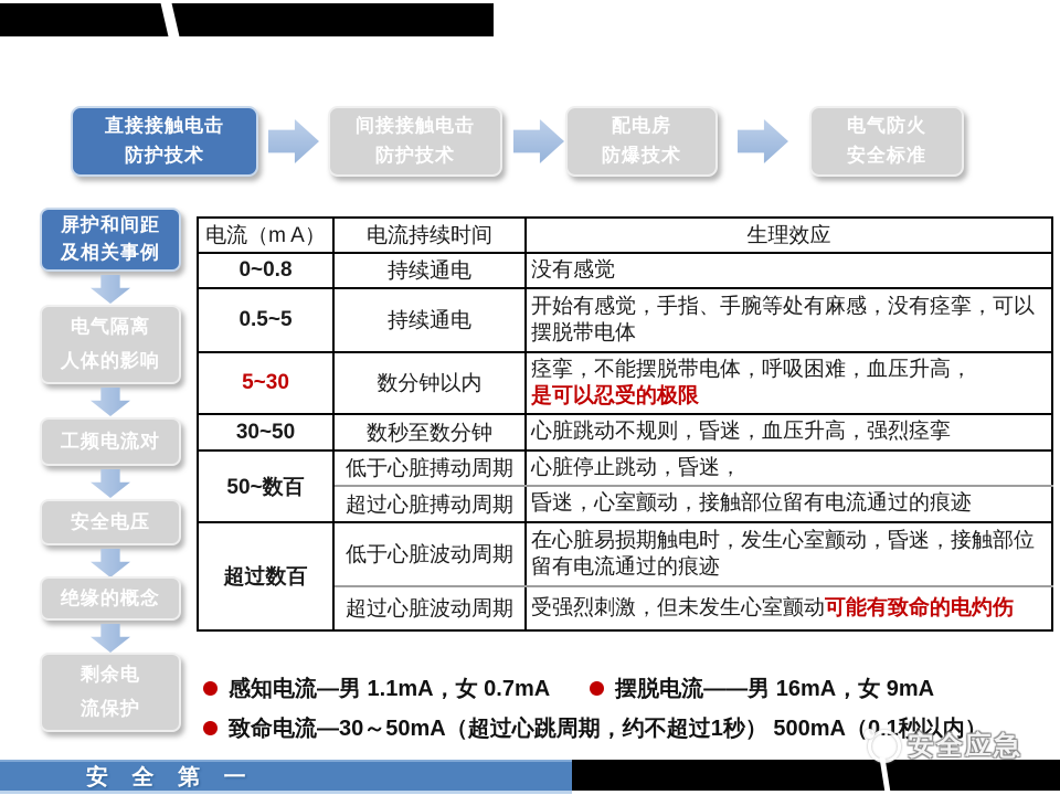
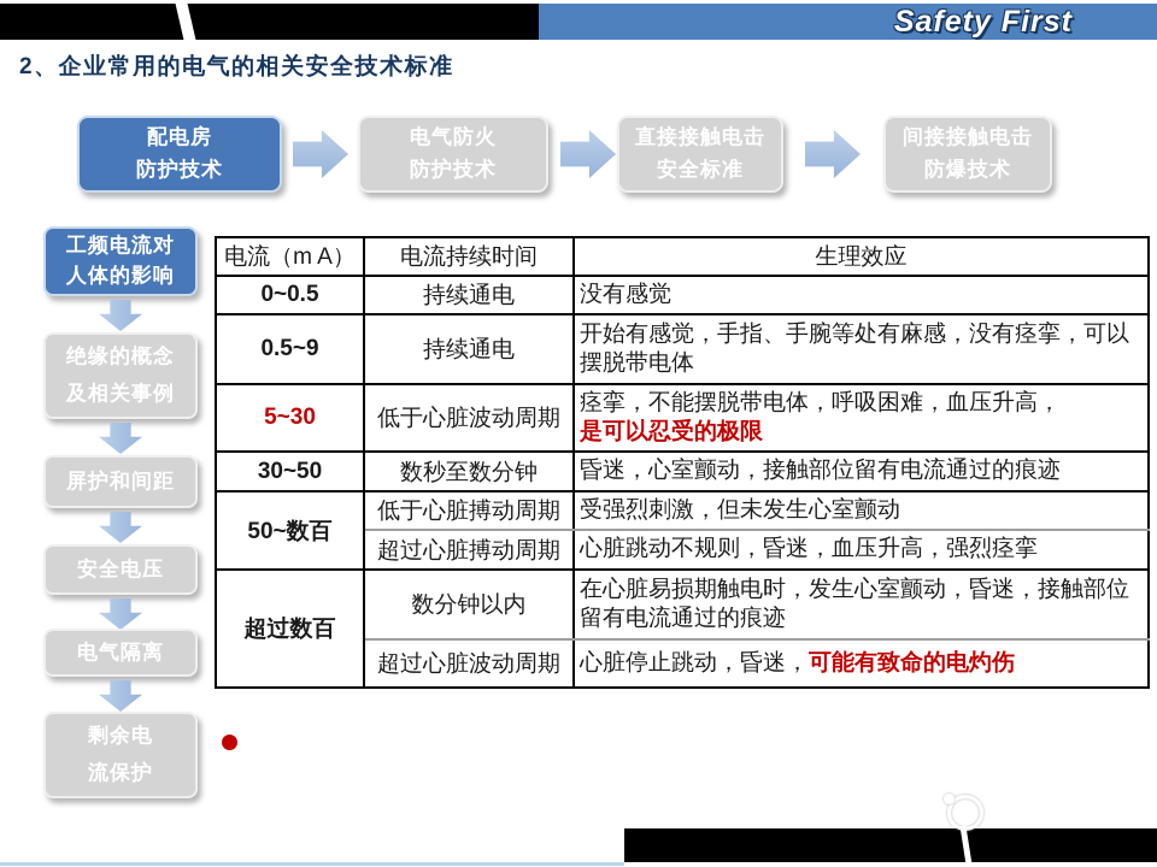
+ Safety First
+ 2、企业常用的电气的相关安全技术标准
- 直接接触电击
+ 配电房
  防护技术
- 间接接触电击
+ 电气防火
  防护技术
- 配电房
+ 直接接触电击
- 防爆技术
+ 安全标准
- 电气防火
+ 间接接触电击
- 安全标准
+ 防爆技术
- 屏护和间距
+ 工频电流对
- 及相关事例
+ 人体的影响
- 电气隔离
+ 绝缘的概念
- 人体的影响
+ 及相关事例
- 工频电流对
+ 屏护和间距
  安全电压
- 绝缘的概念
+ 电气隔离
  剩余电
  流保护
  电流（m A）	电流持续时间	生理效应
- 0~0.8	持续通电	没有感觉
+ 0~0.5	持续通电	没有感觉
- 0.5~5	持续通电	开始有感觉，手指、手腕等处有麻感，没有痉挛，可以摆脱带电体
+ 0.5~9	持续通电	开始有感觉，手指、手腕等处有麻感，没有痉挛，可以摆脱带电体
- 5~30	数分钟以内	痉挛，不能摆脱带电体，呼吸困难，血压升高，是可以忍受的极限
+ 5~30	低于心脏波动周期	痉挛，不能摆脱带电体，呼吸困难，血压升高，是可以忍受的极限
- 30~50	数秒至数分钟	心脏跳动不规则，昏迷，血压升高，强烈痉挛
+ 30~50	数秒至数分钟	昏迷，心室颤动，接触部位留有电流通过的痕迹
- 50~数百	低于心脏搏动周期	心脏停止跳动，昏迷，
+ 50~数百	低于心脏搏动周期	受强烈刺激，但未发生心室颤动
- 超过心脏搏动周期	昏迷，心室颤动，接触部位留有电流通过的痕迹
+ 超过心脏搏动周期	心脏跳动不规则，昏迷，血压升高，强烈痉挛
- 超过数百	低于心脏波动周期	在心脏易损期触电时，发生心室颤动，昏迷，接触部位留有电流通过的痕迹
+ 超过数百	数分钟以内	在心脏易损期触电时，发生心室颤动，昏迷，接触部位留有电流通过的痕迹
- 超过心脏波动周期	受强烈刺激，但未发生心室颤动可能有致命的电灼伤
+ 超过心脏波动周期	心脏停止跳动，昏迷，可能有致命的电灼伤
- 感知电流—男 1.1mA，女 0.7mA
- 摆脱电流——男 16mA，女 9mA
- 致命电流—30～50mA（超过心跳周期，约不超过1秒） 500mA（0.1秒以内）
- 安全应急
- 安 全 第 一
